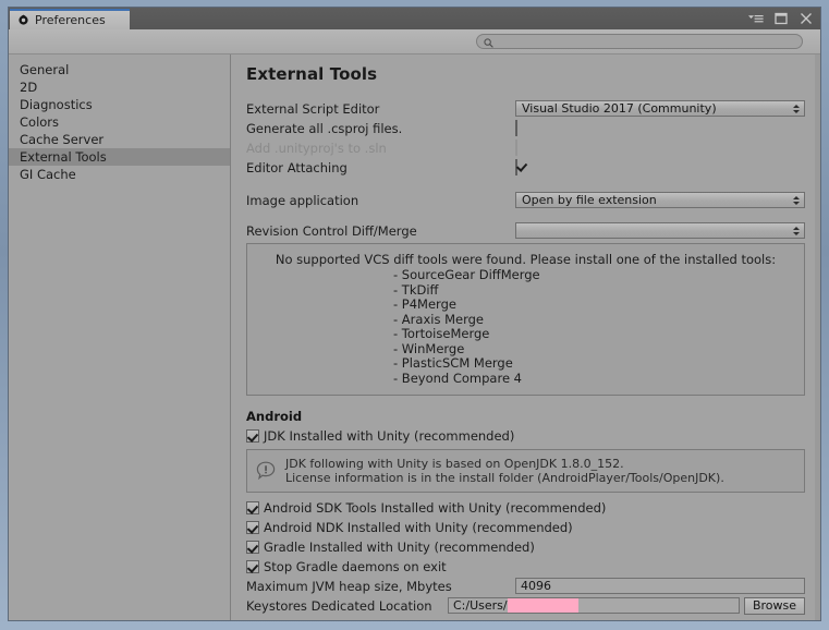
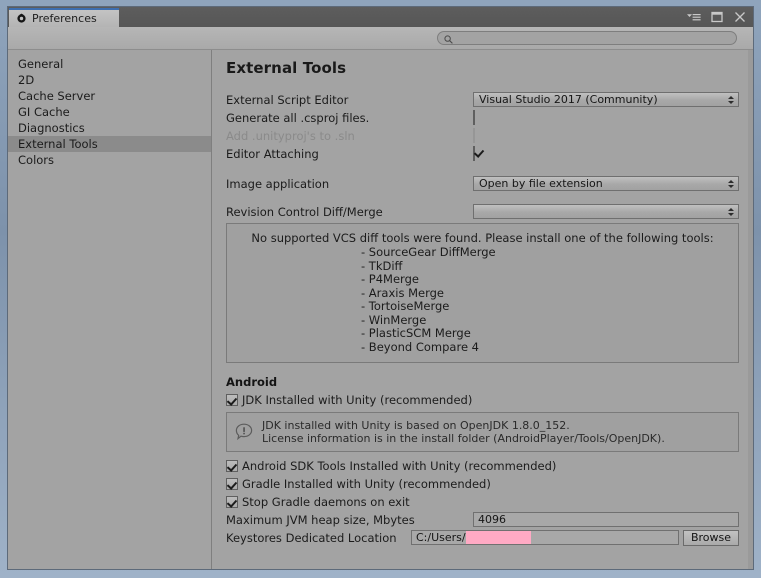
  Preferences
  General
  2D
- Diagnostics
+ Cache Server
- Colors
+ GI Cache
- Cache Server
+ Diagnostics
  External Tools
- GI Cache
+ Colors
  External Tools
  External Script Editor
  Visual Studio 2017 (Community)
  Generate all .csproj files.
  Add .unityproj's to .sln
  Editor Attaching
  Image application
  Open by file extension
  Revision Control Diff/Merge
- No supported VCS diff tools were found. Please install one of the installed tools:
+ No supported VCS diff tools were found. Please install one of the following tools:
  - SourceGear DiffMerge
  - TkDiff
  - P4Merge
  - Araxis Merge
  - TortoiseMerge
  - WinMerge
  - PlasticSCM Merge
  - Beyond Compare 4
  Android
  JDK Installed with Unity (recommended)
- JDK following with Unity is based on OpenJDK 1.8.0_152.
+ JDK installed with Unity is based on OpenJDK 1.8.0_152.
  License information is in the install folder (AndroidPlayer/Tools/OpenJDK).
  Android SDK Tools Installed with Unity (recommended)
- Android NDK Installed with Unity (recommended)
  Gradle Installed with Unity (recommended)
  Stop Gradle daemons on exit
  Maximum JVM heap size, Mbytes
  4096
  Keystores Dedicated Location
  C:/Users/
  Browse
